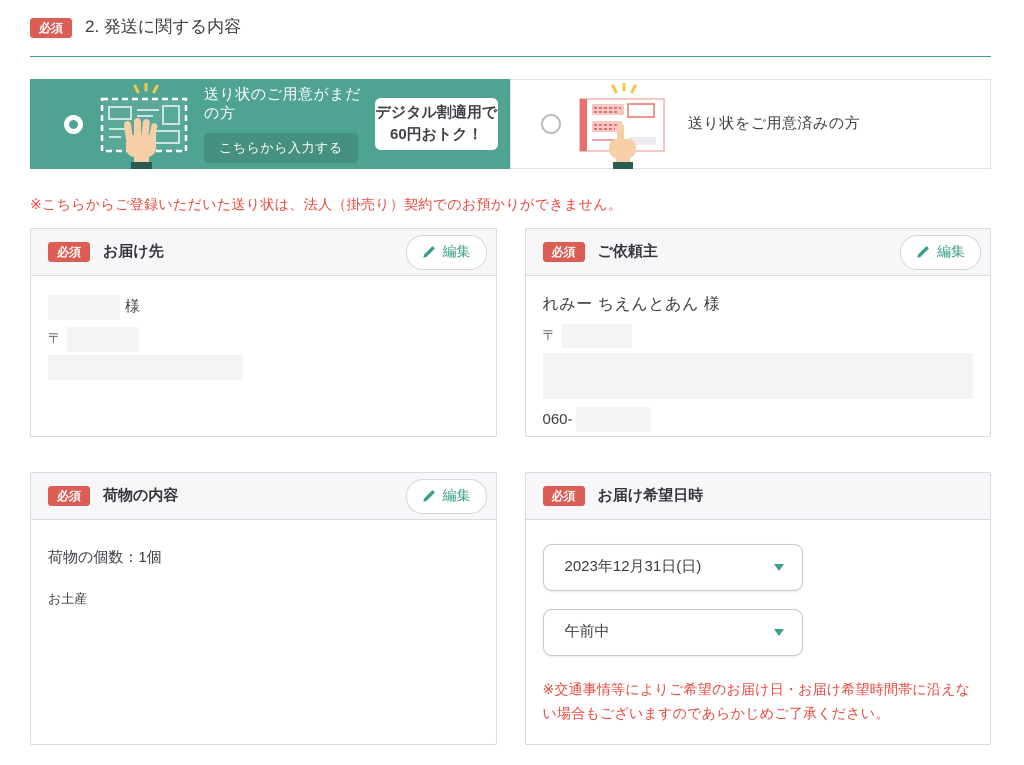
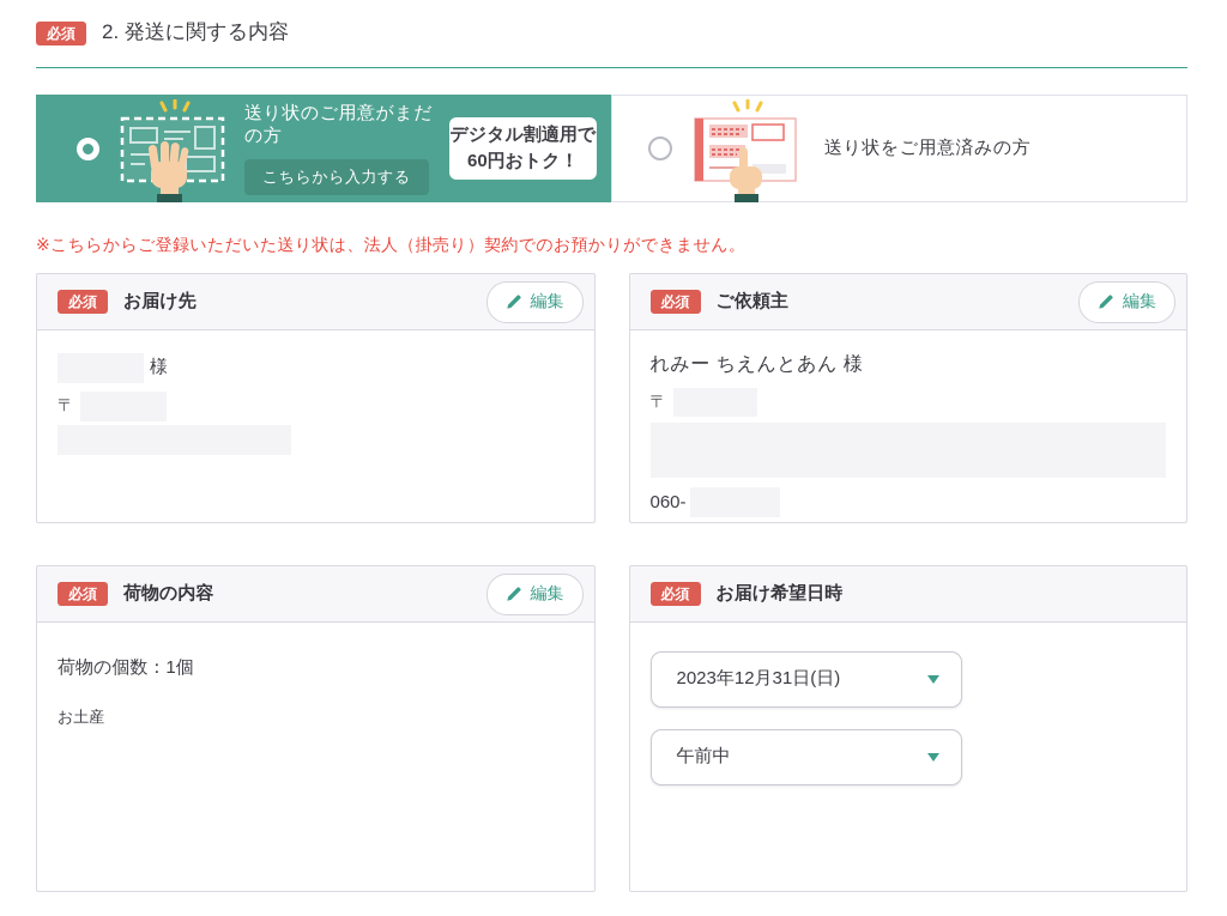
  必須
  2. 発送に関する内容
  送り状のご用意がまだの方
  こちらから入力する
  デジタル割適用で
  60円おトク！
  送り状をご用意済みの方
  ※こちらからご登録いただいた送り状は、法人（掛売り）契約でのお預かりができません。
  必須
  お届け先
  編集
  様
  〒
  必須
  ご依頼主
  編集
  れみー ちえんとあん 様
  〒
  060-
  必須
  荷物の内容
  編集
  荷物の個数：1個
  お土産
  必須
  お届け希望日時
  2023年12月31日(日)
  午前中
- ※交通事情等によりご希望のお届け日・お届け希望時間帯に沿えない場合もございますのであらかじめご了承ください。
